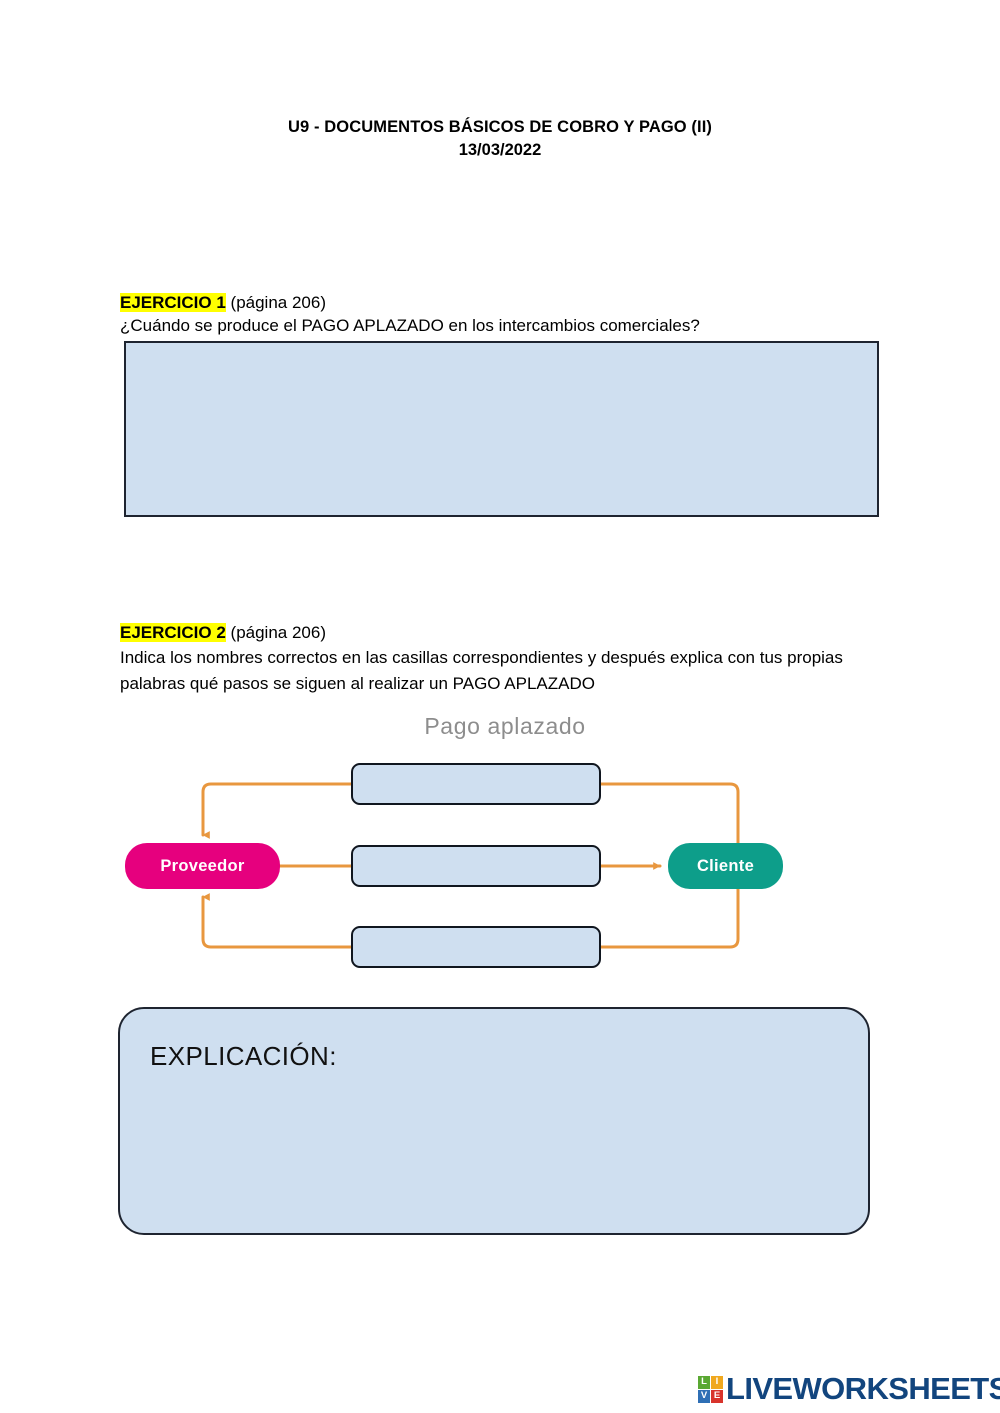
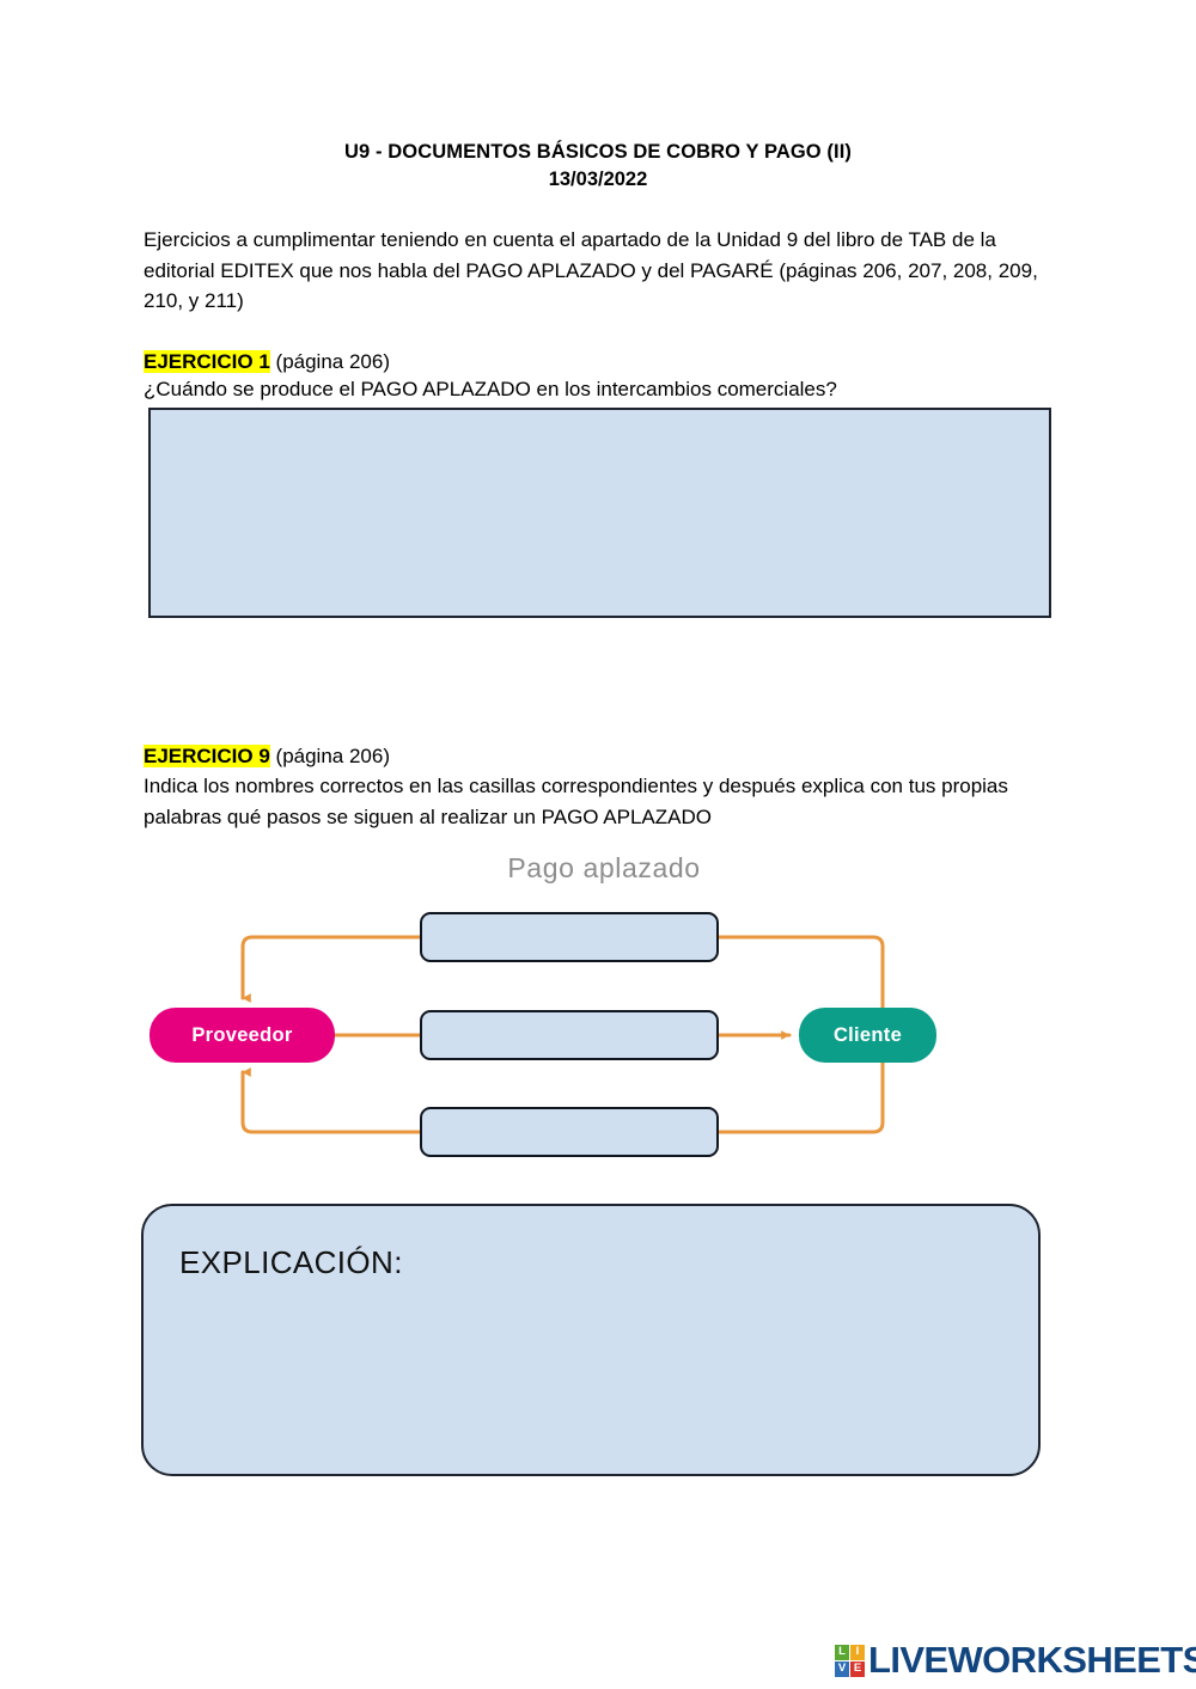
  U9 - DOCUMENTOS BÁSICOS DE COBRO Y PAGO (II)
  13/03/2022
+ Ejercicios a cumplimentar teniendo en cuenta el apartado de la Unidad 9 del libro de TAB de la editorial EDITEX que nos habla del PAGO APLAZADO y del PAGARÉ (páginas 206, 207, 208, 209, 210, y 211)
  EJERCICIO 1 (página 206)
  ¿Cuándo se produce el PAGO APLAZADO en los intercambios comerciales?
- EJERCICIO 2 (página 206)
+ EJERCICIO 9 (página 206)
  Indica los nombres correctos en las casillas correspondientes y después explica con tus propias palabras qué pasos se siguen al realizar un PAGO APLAZADO
  Pago aplazado
  Proveedor
  Cliente
  EXPLICACIÓN:
  L
  I
  V
  E
  LIVEWORKSHEETS
